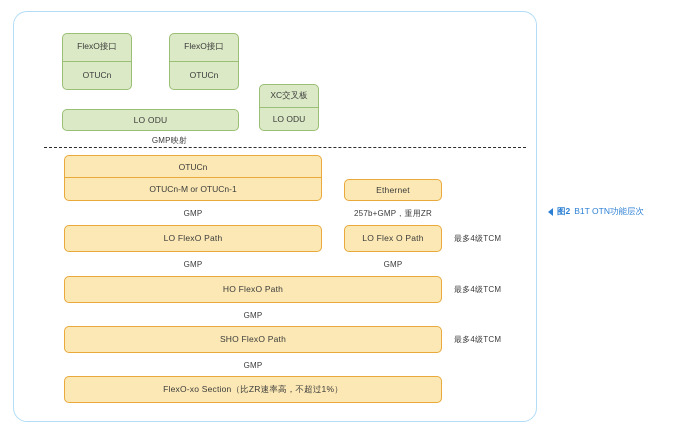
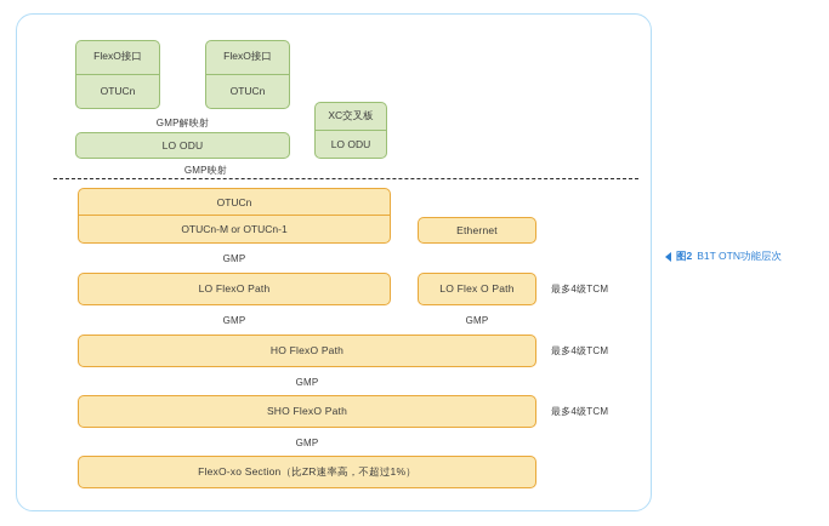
  FlexO接口
  OTUCn
  FlexO接口
  OTUCn
  XC交叉板
  LO ODU
+ GMP解映射
  LO ODU
  GMP映射
  OTUCn
  OTUCn-M or OTUCn-1
  Ethernet
  GMP
- 257b+GMP，重用ZR
  LO FlexO Path
  LO Flex O Path
  最多4级TCM
  GMP
  GMP
  HO FlexO Path
  最多4级TCM
  GMP
  SHO FlexO Path
  最多4级TCM
  GMP
  FlexO-xo Section（比ZR速率高，不超过1%）
  图2
  B1T OTN功能层次
